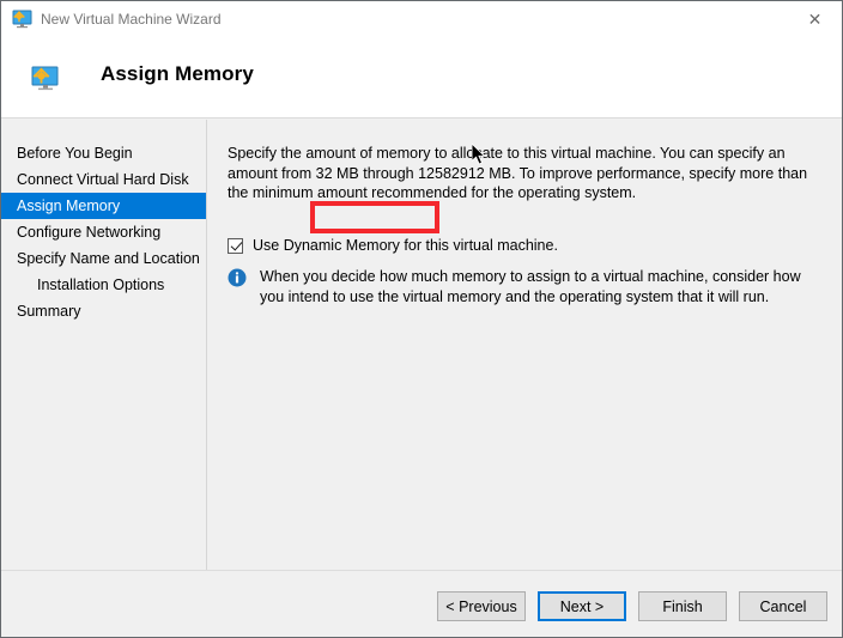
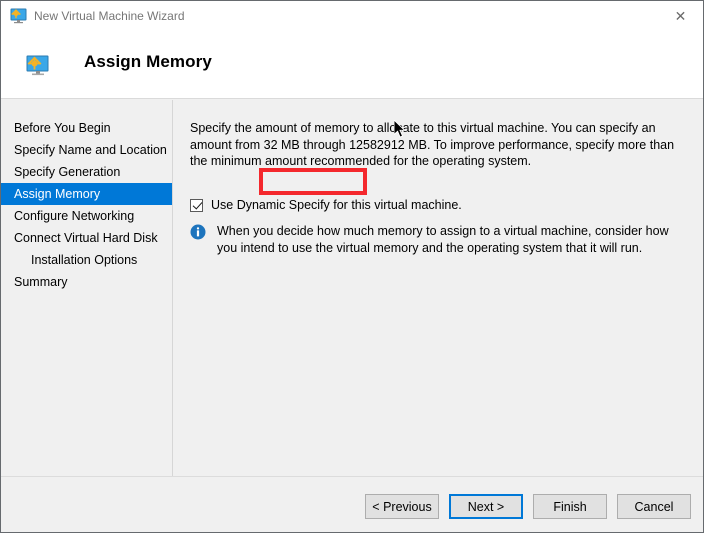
  New Virtual Machine Wizard
  ✕
  Assign Memory
  Before You Begin
- Connect Virtual Hard Disk
+ Specify Name and Location
+ Specify Generation
  Assign Memory
  Configure Networking
- Specify Name and Location
+ Connect Virtual Hard Disk
  Installation Options
  Summary
  Specify the amount of memory to alloate to this virtual machine. You can specify an amount from 32 MB through 12582912 MB. To improve performance, specify more than the minimum amount recommended for the operating system.
- Use Dynamic Memory for this virtual machine.
+ Use Dynamic Specify for this virtual machine.
  When you decide how much memory to assign to a virtual machine, consider how you intend to use the virtual memory and the operating system that it will run.
  < Previous
  Next >
  Finish
  Cancel
